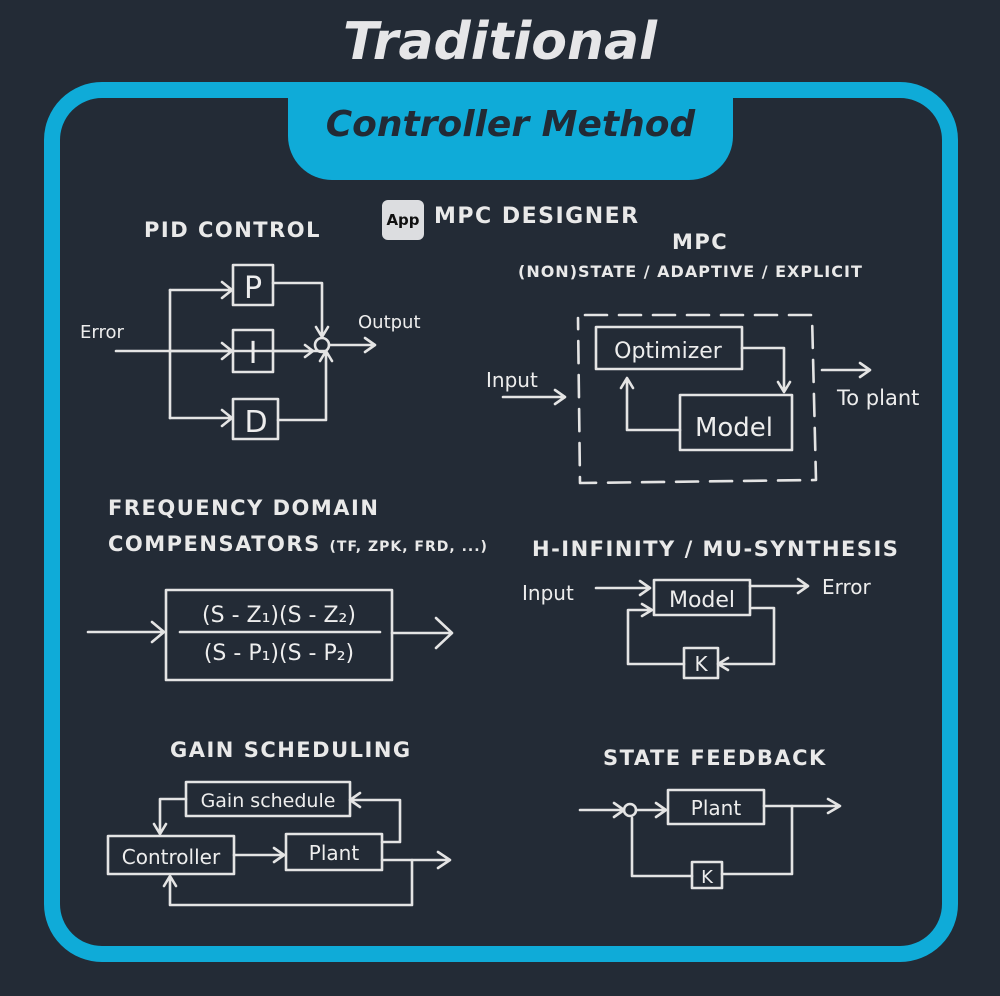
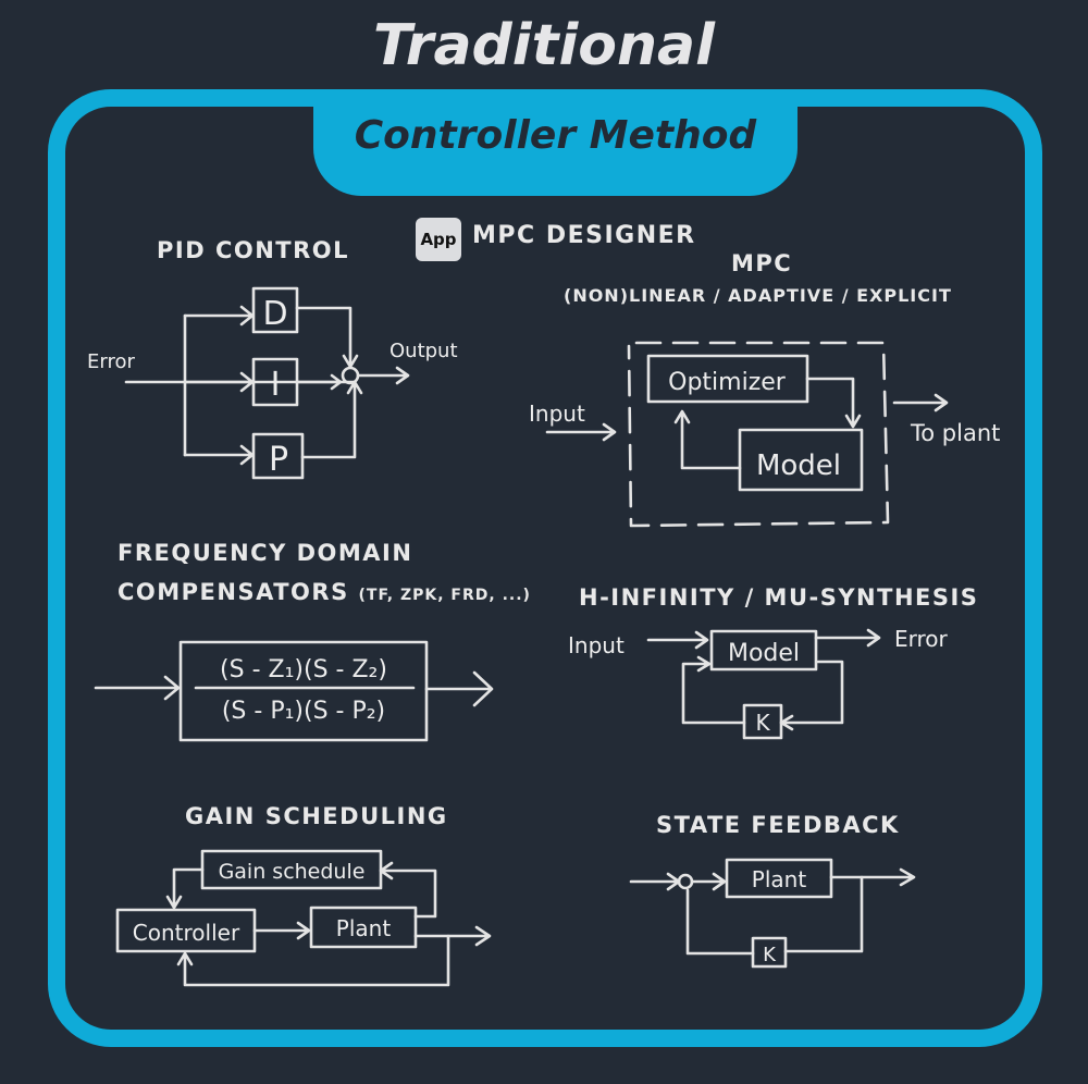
  Traditional
  Controller Method
  App
  MPC DESIGNER
  PID CONTROL
  MPC
- (NON)STATE / ADAPTIVE / EXPLICIT
+ (NON)LINEAR / ADAPTIVE / EXPLICIT
  FREQUENCY DOMAIN
  COMPENSATORS (TF, ZPK, FRD, ...)
  H-INFINITY / MU-SYNTHESIS
  GAIN SCHEDULING
  STATE FEEDBACK
- P
+ D
  I
- D
+ P
  Error
  Output
  Optimizer
  Model
  Input
  To plant
  (S - Z₁)(S - Z₂)
  (S - P₁)(S - P₂)
  Input
  Model
  Error
  K
  Gain schedule
  Controller
  Plant
  Plant
  K
